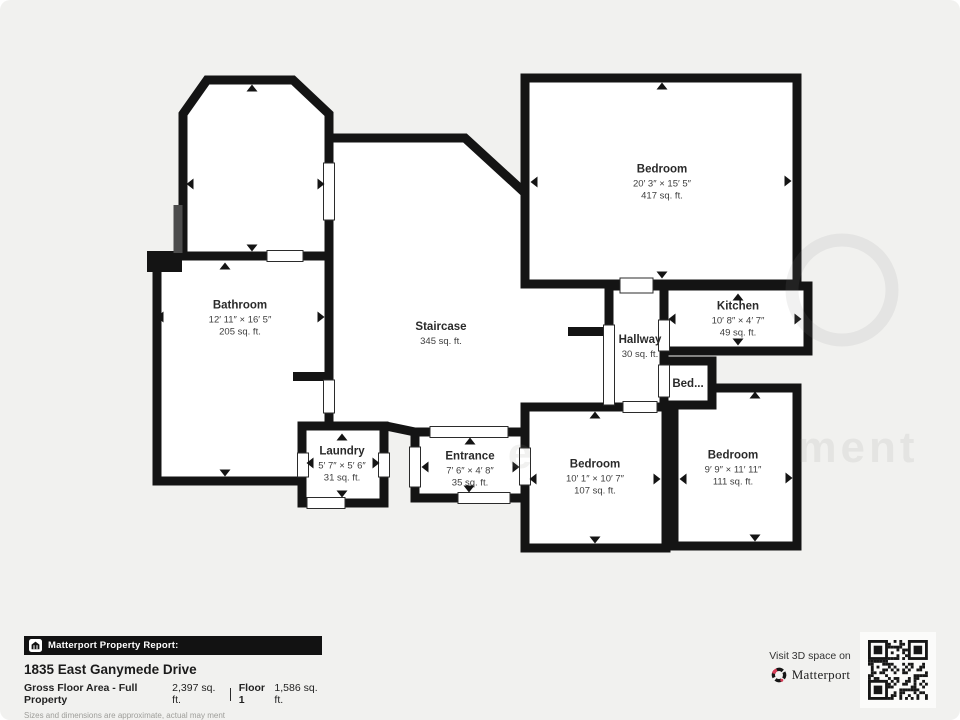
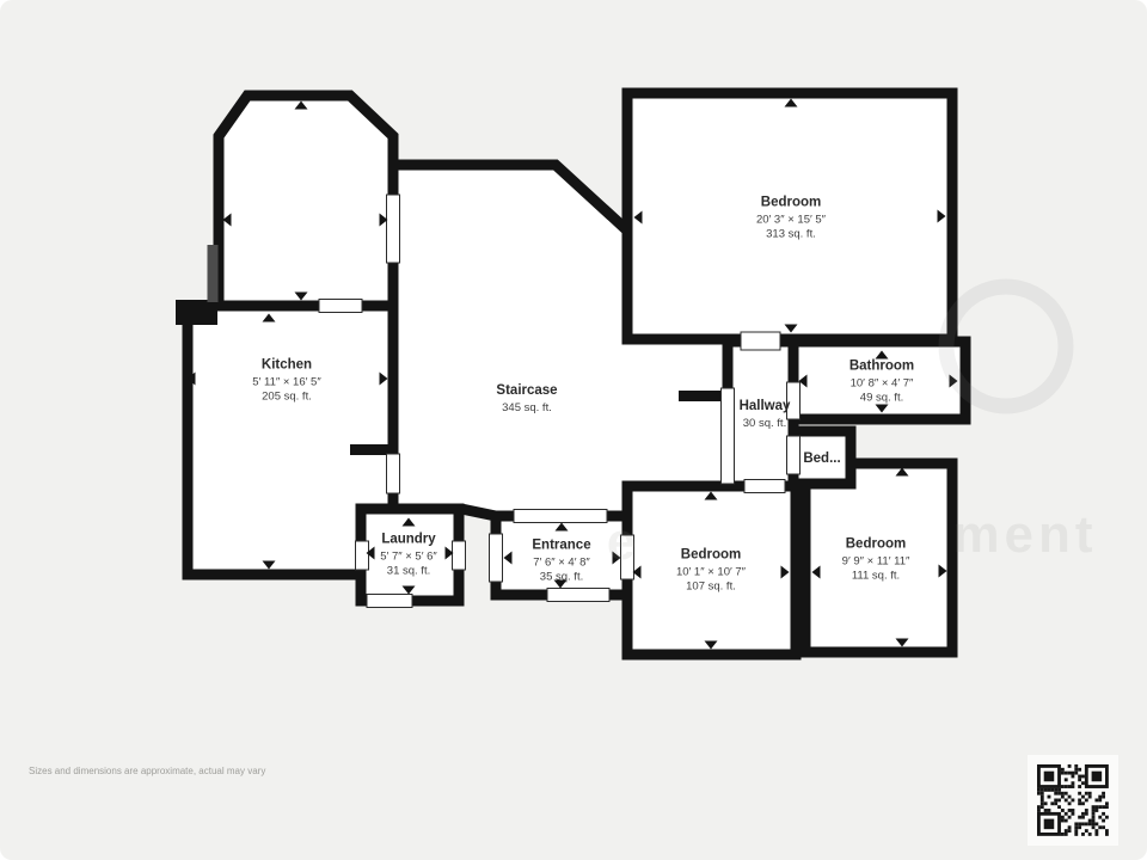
  e
  ment
- Bathroom
+ Kitchen
- 12′ 11″ × 16′ 5″
+ 5′ 11″ × 16′ 5″
  205 sq. ft.
  Staircase
  345 sq. ft.
  Bedroom
  20′ 3″ × 15′ 5″
- 417 sq. ft.
+ 313 sq. ft.
- Kitchen
+ Bathroom
  10′ 8″ × 4′ 7″
  49 sq. ft.
  Hallway
  30 sq. ft.
  Bed...
  Laundry
  5′ 7″ × 5′ 6″
  31 sq. ft.
  Entrance
  7′ 6″ × 4′ 8″
  35 sq. ft.
  Bedroom
  10′ 1″ × 10′ 7″
  107 sq. ft.
  Bedroom
  9′ 9″ × 11′ 11″
  111 sq. ft.
- Matterport Property Report:
- 1835 East Ganymede Drive
- Gross Floor Area - Full Property
- 2,397 sq. ft.
- Floor 1
- 1,586 sq. ft.
- Sizes and dimensions are approximate, actual may ment
+ Sizes and dimensions are approximate, actual may vary
- Visit 3D space on
- Matterport
